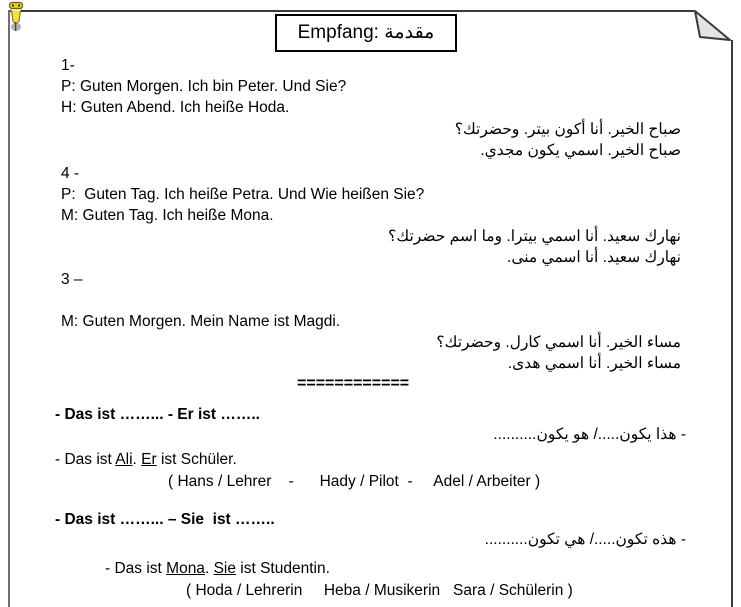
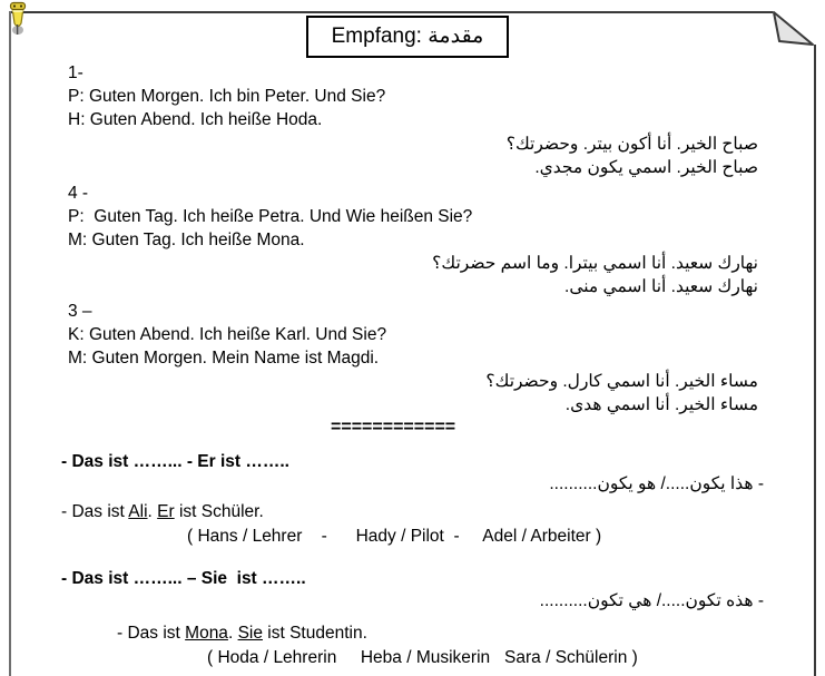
  مقدمة :Empfang
  1-
  P: Guten Morgen. Ich bin Peter. Und Sie?
  H: Guten Abend. Ich heiße Hoda.
  صباح الخير. أنا أكون بيتر. وحضرتك؟
  صباح الخير. اسمي يكون مجدي.
  4 -
  P: Guten Tag. Ich heiße Petra. Und Wie heißen Sie?
  M: Guten Tag. Ich heiße Mona.
  نهارك سعيد. أنا اسمي بيترا. وما اسم حضرتك؟
  نهارك سعيد. أنا اسمي منى.
  3 –
+ K: Guten Abend. Ich heiße Karl. Und Sie?
  M: Guten Morgen. Mein Name ist Magdi.
  مساء الخير. أنا اسمي كارل. وحضرتك؟
  مساء الخير. أنا اسمي هدى.
  ============
  - Das ist ……... - Er ist ……..
  - هذا يكون...../ هو يكون..........
  - Das ist Ali. Er ist Schüler.
  ( Hans / Lehrer - Hady / Pilot - Adel / Arbeiter )
  - Das ist ……... – Sie ist ……..
  - هذه تكون...../ هي تكون..........
  - Das ist Mona. Sie ist Studentin.
  ( Hoda / Lehrerin Heba / Musikerin Sara / Schülerin )
